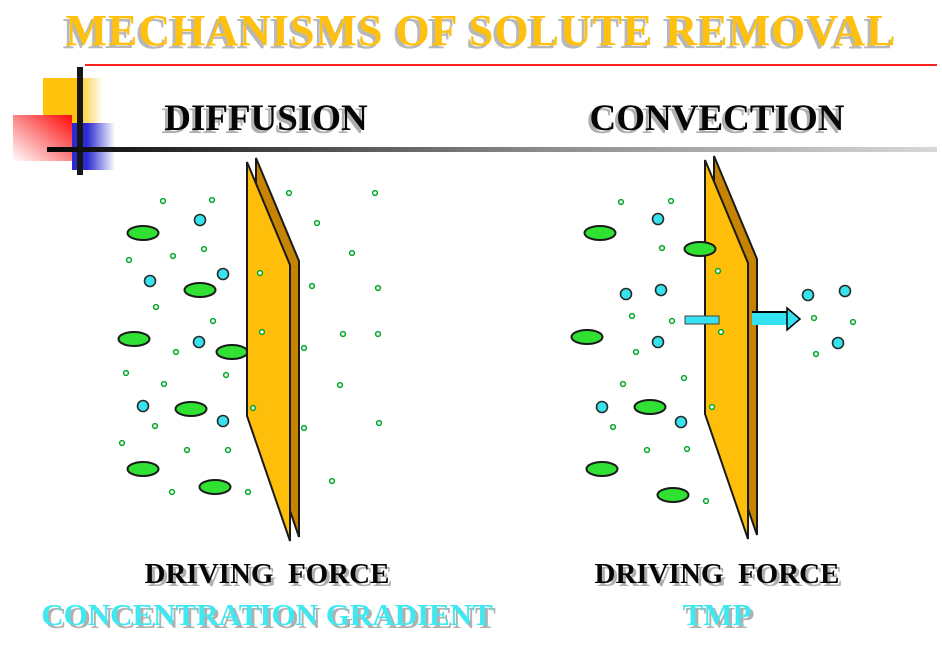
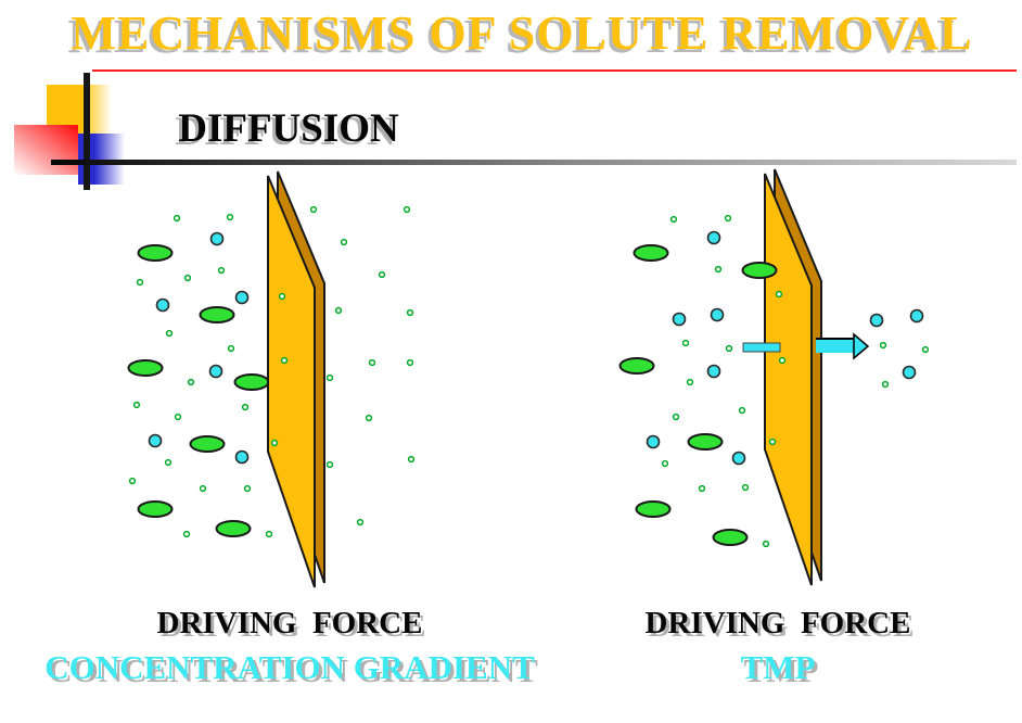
  MECHANISMS OF SOLUTE REMOVAL
  DIFFUSION
- CONVECTION
  DRIVING FORCE
  DRIVING FORCE
  CONCENTRATION GRADIENT
  TMP
